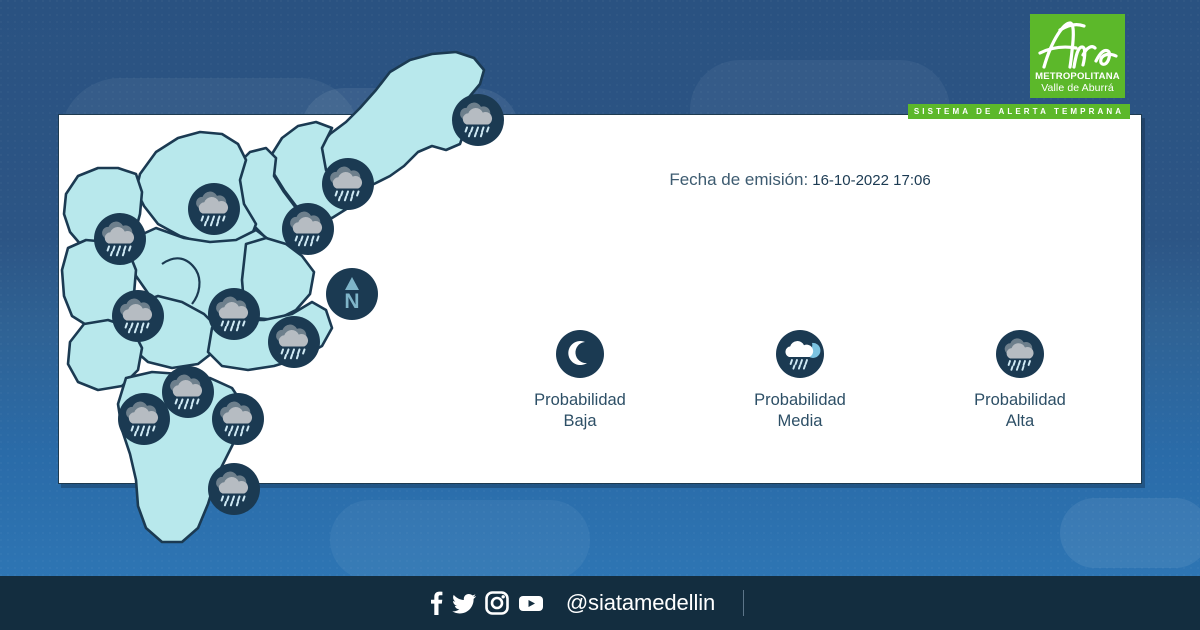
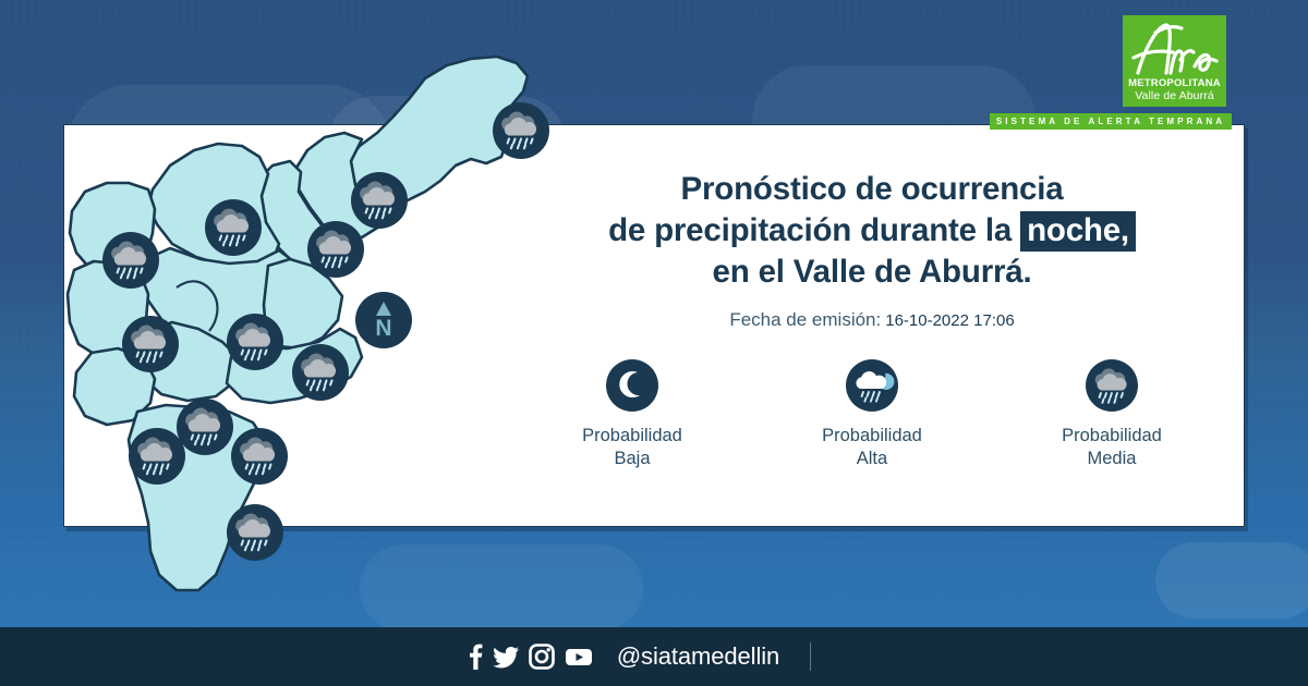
  METROPOLITANA
  Valle de Aburrá
  SISTEMA DE ALERTA TEMPRANA
  N
+ Pronóstico de ocurrencia
+ de precipitación durante la noche,
+ en el Valle de Aburrá.
  Fecha de emisión: 16-10-2022 17:06
  Probabilidad
  Baja
  Probabilidad
- Media
+ Alta
  Probabilidad
- Alta
+ Media
  @siatamedellin
